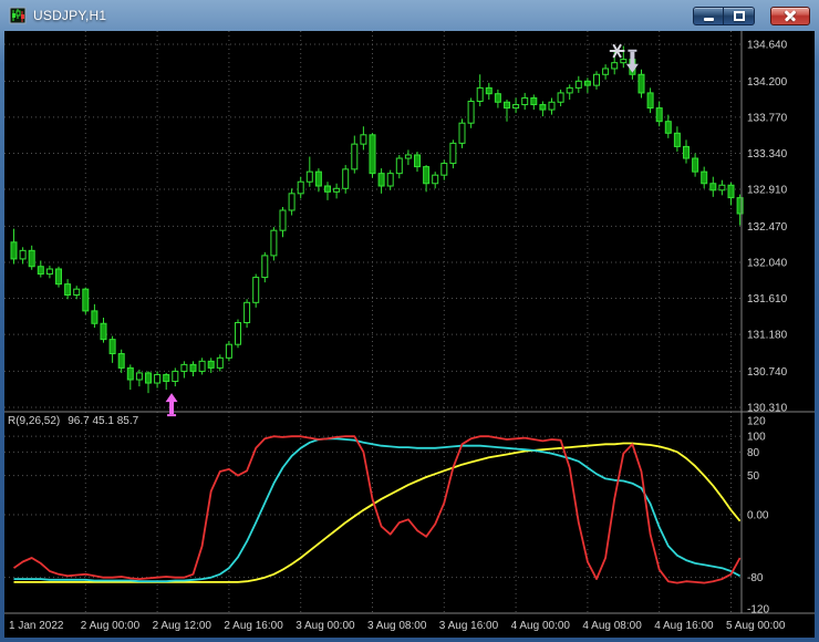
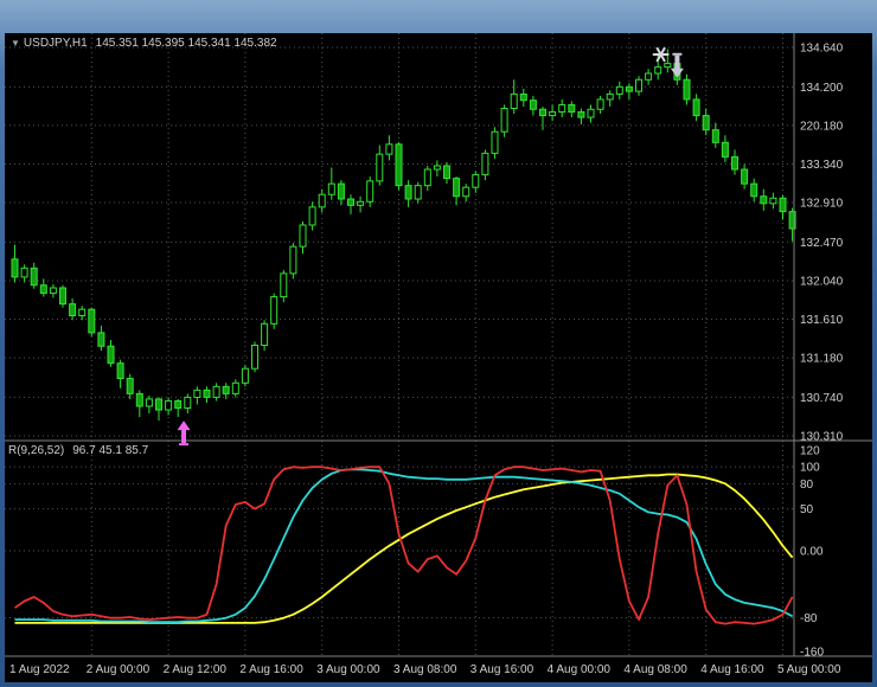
- USDJPY,H1
  134.640
  134.200
- 133.770
+ 220.180
  133.340
  132.910
  132.470
  132.040
  131.610
  131.180
  130.740
  130.310
  120
  100
  80
  50
  0.00
  -80
- -120
+ -160
- 1 Jan 2022
+ 1 Aug 2022
  2 Aug 00:00
  2 Aug 12:00
  2 Aug 16:00
  3 Aug 00:00
  3 Aug 08:00
  3 Aug 16:00
  4 Aug 00:00
  4 Aug 08:00
  4 Aug 16:00
  5 Aug 00:00
+ ▼ USDJPY,H1 145.351 145.395 145.341 145.382
  R(9,26,52) 96.7 45.1 85.7
